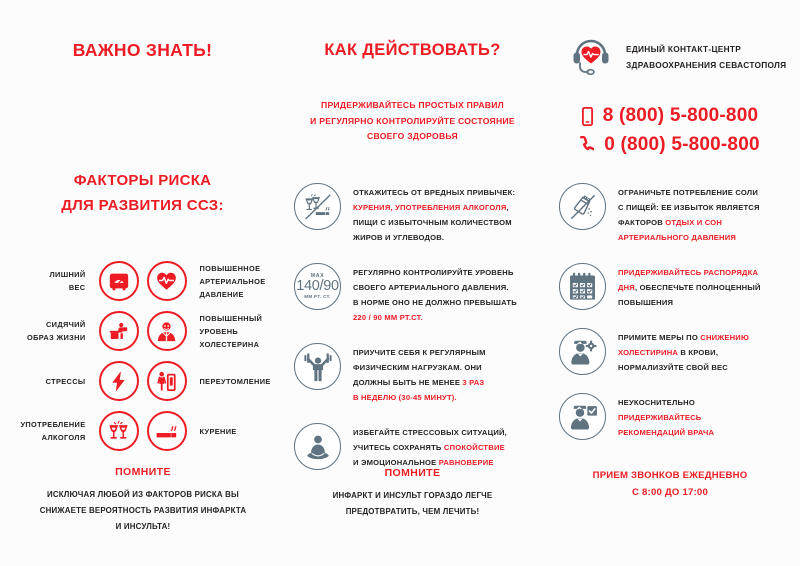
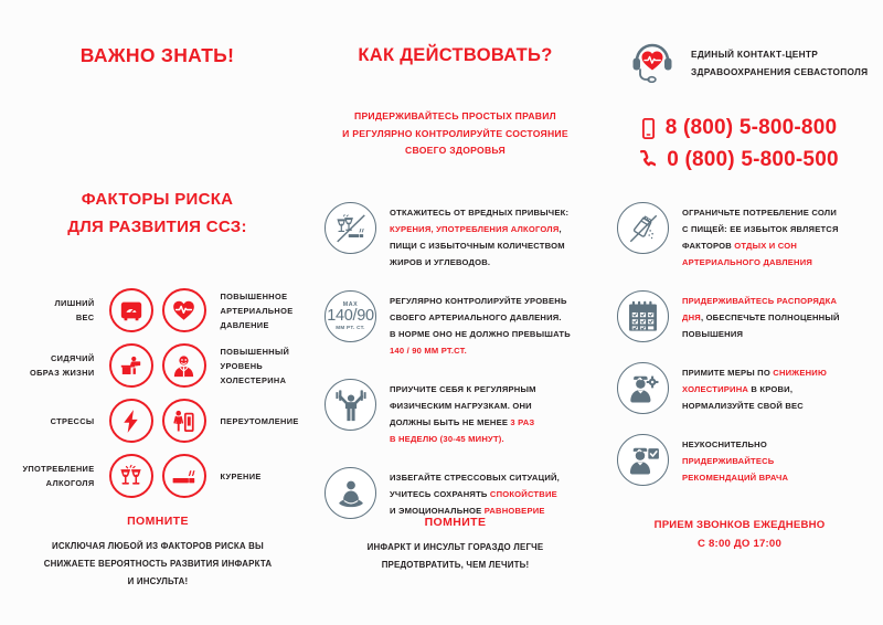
  ВАЖНО ЗНАТЬ!
  ФАКТОРЫ РИСКА
  ДЛЯ РАЗВИТИЯ ССЗ:
  ЛИШНИЙ
  ВЕС
  ПОВЫШЕННОЕ
  АРТЕРИАЛЬНОЕ
  ДАВЛЕНИЕ
  СИДЯЧИЙ
  ОБРАЗ ЖИЗНИ
  ПОВЫШЕННЫЙ
  УРОВЕНЬ
  ХОЛЕСТЕРИНА
  СТРЕССЫ
  ПЕРЕУТОМЛЕНИЕ
  УПОТРЕБЛЕНИЕ
  АЛКОГОЛЯ
  КУРЕНИЕ
  ПОМНИТЕ
  ИСКЛЮЧАЯ ЛЮБОЙ ИЗ ФАКТОРОВ РИСКА ВЫ
  СНИЖАЕТЕ ВЕРОЯТНОСТЬ РАЗВИТИЯ ИНФАРКТА
  И ИНСУЛЬТА!
  КАК ДЕЙСТВОВАТЬ?
  ПРИДЕРЖИВАЙТЕСЬ ПРОСТЫХ ПРАВИЛ
  И РЕГУЛЯРНО КОНТРОЛИРУЙТЕ СОСТОЯНИЕ
  СВОЕГО ЗДОРОВЬЯ
  ОТКАЖИТЕСЬ ОТ ВРЕДНЫХ ПРИВЫЧЕК:
  КУРЕНИЯ, УПОТРЕБЛЕНИЯ АЛКОГОЛЯ,
  ПИЩИ С ИЗБЫТОЧНЫМ КОЛИЧЕСТВОМ
  ЖИРОВ И УГЛЕВОДОВ.
  140/90
  РЕГУЛЯРНО КОНТРОЛИРУЙТЕ УРОВЕНЬ
  СВОЕГО АРТЕРИАЛЬНОГО ДАВЛЕНИЯ.
  В НОРМЕ ОНО НЕ ДОЛЖНО ПРЕВЫШАТЬ
- 220 / 90 ММ РТ.СТ.
+ 140 / 90 ММ РТ.СТ.
  ПРИУЧИТЕ СЕБЯ К РЕГУЛЯРНЫМ
  ФИЗИЧЕСКИМ НАГРУЗКАМ. ОНИ
  ДОЛЖНЫ БЫТЬ НЕ МЕНЕЕ 3 РАЗ
  В НЕДЕЛЮ (30-45 МИНУТ).
  ИЗБЕГАЙТЕ СТРЕССОВЫХ СИТУАЦИЙ,
  УЧИТЕСЬ СОХРАНЯТЬ СПОКОЙСТВИЕ
  И ЭМОЦИОНАЛЬНОЕ РАВНОВЕРИЕ
  ПОМНИТЕ
  ИНФАРКТ И ИНСУЛЬТ ГОРАЗДО ЛЕГЧЕ
  ПРЕДОТВРАТИТЬ, ЧЕМ ЛЕЧИТЬ!
  ЕДИНЫЙ КОНТАКТ-ЦЕНТР
  ЗДРАВООХРАНЕНИЯ СЕВАСТОПОЛЯ
  8 (800) 5-800-800
- 0 (800) 5-800-800
+ 0 (800) 5-800-500
  ОГРАНИЧЬТЕ ПОТРЕБЛЕНИЕ СОЛИ
  С ПИЩЕЙ: ЕЕ ИЗБЫТОК ЯВЛЯЕТСЯ
  ФАКТОРОВ ОТДЫХ И СОН
  АРТЕРИАЛЬНОГО ДАВЛЕНИЯ
  ПРИДЕРЖИВАЙТЕСЬ РАСПОРЯДКА
  ДНЯ, ОБЕСПЕЧЬТЕ ПОЛНОЦЕННЫЙ
  ПОВЫШЕНИЯ
  ПРИМИТЕ МЕРЫ ПО СНИЖЕНИЮ
  ХОЛЕСТИРИНА В КРОВИ,
  НОРМАЛИЗУЙТЕ СВОЙ ВЕС
  НЕУКОСНИТЕЛЬНО
  ПРИДЕРЖИВАЙТЕСЬ
  РЕКОМЕНДАЦИЙ ВРАЧА
  ПРИЕМ ЗВОНКОВ ЕЖЕДНЕВНО
  С 8:00 ДО 17:00
